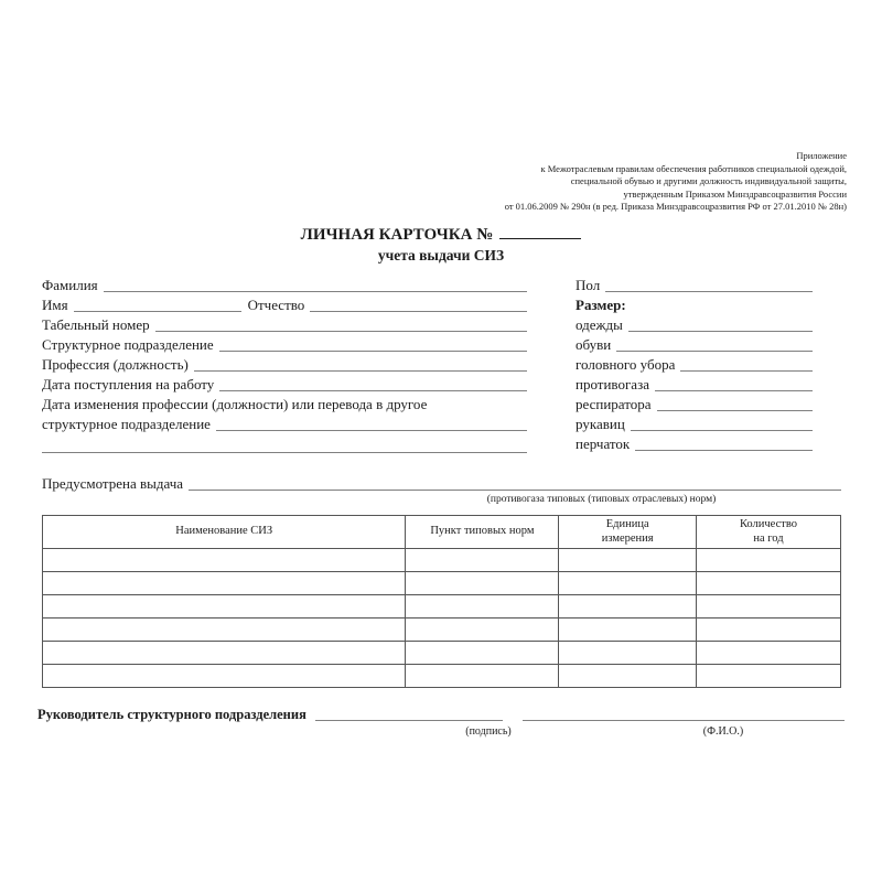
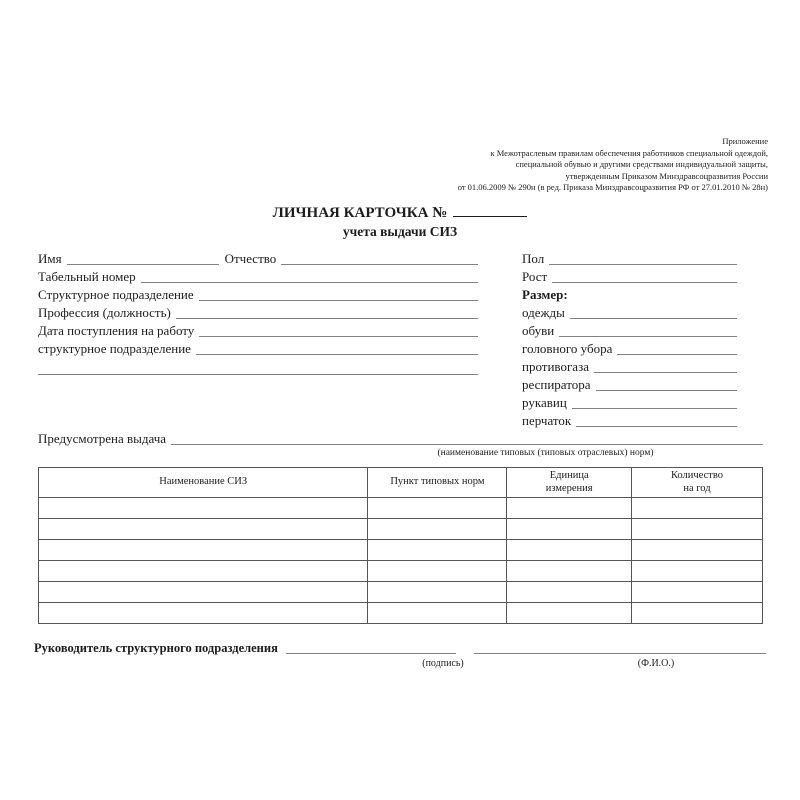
  Приложение
  к Межотраслевым правилам обеспечения работников специальной одеждой,
- специальной обувью и другими должность индивидуальной защиты,
+ специальной обувью и другими средствами индивидуальной защиты,
  утвержденным Приказом Минздравсоцразвития России
  от 01.06.2009 № 290н (в ред. Приказа Минздравсоцразвития РФ от 27.01.2010 № 28н)
  ЛИЧНАЯ КАРТОЧКА №
  учета выдачи СИЗ
- Фамилия
  Имя
  Отчество
  Табельный номер
  Структурное подразделение
  Профессия (должность)
  Дата поступления на работу
- Дата изменения профессии (должности) или перевода в другое
  структурное подразделение
  Пол
+ Рост
  Размер:
  одежды
  обуви
  головного убора
  противогаза
  респиратора
  рукавиц
  перчаток
  Предусмотрена выдача
- (противогаза типовых (типовых отраслевых) норм)
+ (наименование типовых (типовых отраслевых) норм)
  Наименование СИЗ	Пункт типовых норм	Единица измерения	Количество на год
  Руководитель структурного подразделения
  (подпись)
  (Ф.И.О.)
